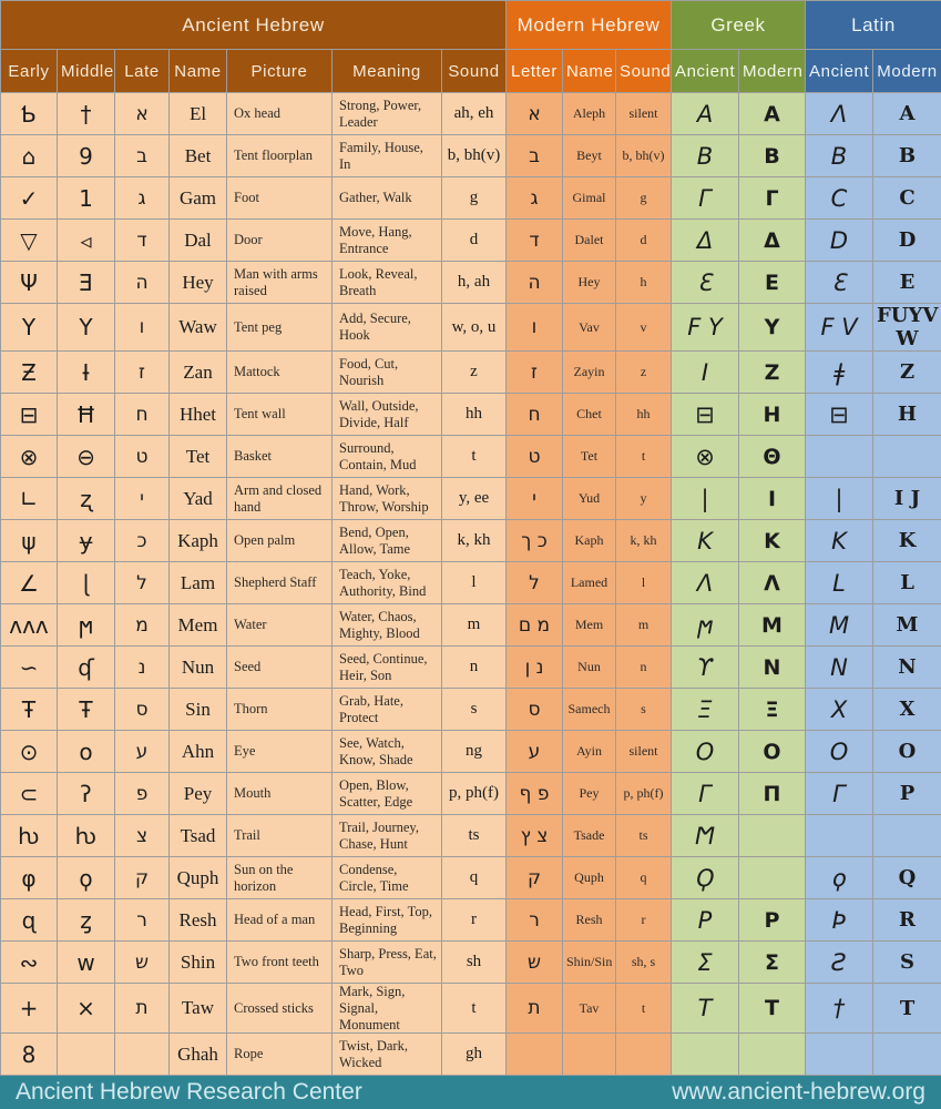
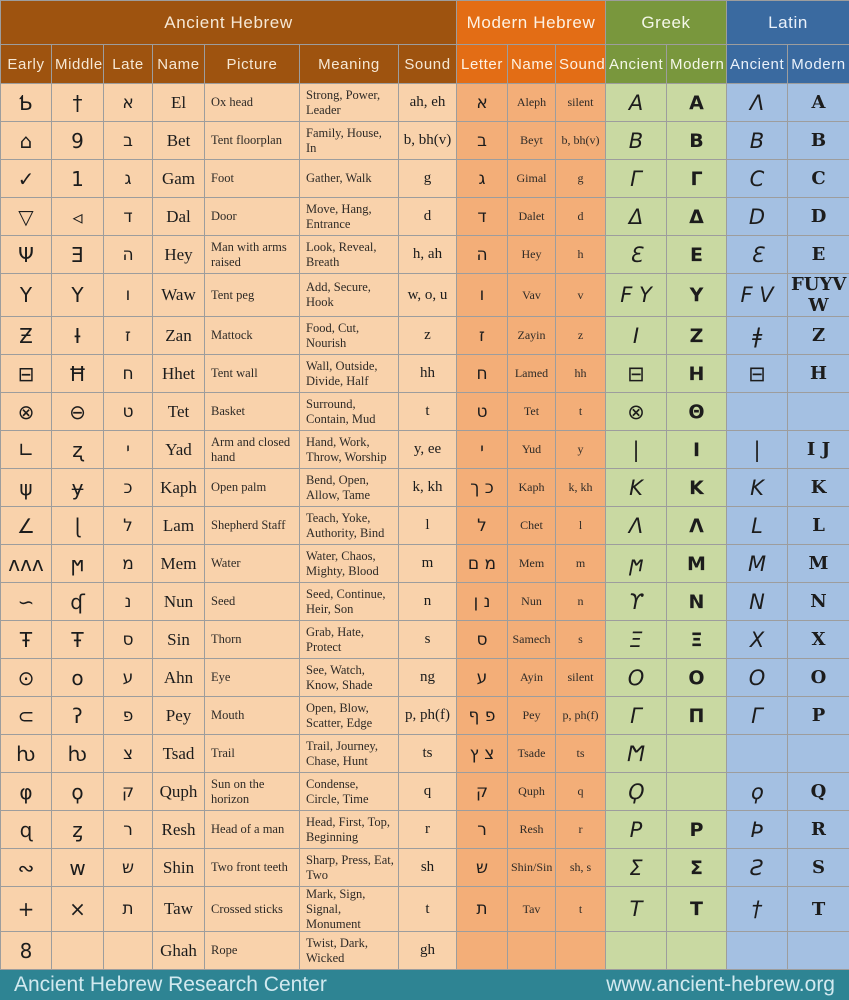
  Ancient Hebrew	Modern Hebrew	Greek	Latin
  Early	Middle	Late	Name	Picture	Meaning	Sound	Letter	Name	Sound	Ancient	Modern	Ancient	Modern
  Ƅ	†	א	El	Ox head	Strong, Power, Leader	ah, eh	א	Aleph	silent	A	Α	Λ	A
  ⌂	9	ב	Bet	Tent floorplan	Family, House, In	b, bh(v)	ב	Beyt	b, bh(v)	B	Β	B	B
  ✓	1	ג	Gam	Foot	Gather, Walk	g	ג	Gimal	g	Γ	Γ	C	C
  ▽	◃	ד	Dal	Door	Move, Hang, Entrance	d	ד	Dalet	d	Δ	Δ	D	D
  Ψ	Ǝ	ה	Hey	Man with arms raised	Look, Reveal, Breath	h, ah	ה	Hey	h	Ɛ	Ε	Ɛ	E
  Y	Y	ו	Waw	Tent peg	Add, Secure, Hook	w, o, u	ו	Vav	v	Ϝ Y	Υ	Ϝ V	FUYV W
  Ƶ	Ɨ	ז	Zan	Mattock	Food, Cut, Nourish	z	ז	Zayin	z	Ι	Ζ	ǂ	Z
- ⊟	Ħ	ח	Hhet	Tent wall	Wall, Outside, Divide, Half	hh	ח	Chet	hh	⊟	Η	⊟	H
+ ⊟	Ħ	ח	Hhet	Tent wall	Wall, Outside, Divide, Half	hh	ח	Lamed	hh	⊟	Η	⊟	H
  ⊗	⊖	ט	Tet	Basket	Surround, Contain, Mud	t	ט	Tet	t	⊗	Θ
  ∟	ʐ	י	Yad	Arm and closed hand	Hand, Work, Throw, Worship	y, ee	י	Yud	y	|	Ι	|	I J
  ψ	ɏ	כ	Kaph	Open palm	Bend, Open, Allow, Tame	k, kh	כ ך	Kaph	k, kh	K	Κ	K	K
- ∠	ɭ	ל	Lam	Shepherd Staff	Teach, Yoke, Authority, Bind	l	ל	Lamed	l	Λ	Λ	L	L
+ ∠	ɭ	ל	Lam	Shepherd Staff	Teach, Yoke, Authority, Bind	l	ל	Chet	l	Λ	Λ	L	L
  ʌʌʌ	ϻ	מ	Mem	Water	Water, Chaos, Mighty, Blood	m	מ ם	Mem	m	ϻ	Μ	M	M
  ∽	ʠ	נ	Nun	Seed	Seed, Continue, Heir, Son	n	נ ן	Nun	n	ϒ	Ν	N	N
  Ŧ	Ŧ	ס	Sin	Thorn	Grab, Hate, Protect	s	ס	Samech	s	Ξ	Ξ	X	X
  ⊙	o	ע	Ahn	Eye	See, Watch, Know, Shade	ng	ע	Ayin	silent	Ο	Ο	O	O
  ⊂	ʔ	פ	Pey	Mouth	Open, Blow, Scatter, Edge	p, ph(f)	פ ף	Pey	p, ph(f)	Γ	Π	Γ	P
  ƕ	ƕ	צ	Tsad	Trail	Trail, Journey, Chase, Hunt	ts	צ ץ	Tsade	ts	Ϻ
  φ	ϙ	ק	Quph	Sun on the horizon	Condense, Circle, Time	q	ק	Quph	q	Ϙ		ϙ	Q
  ɋ	ȥ	ר	Resh	Head of a man	Head, First, Top, Beginning	r	ר	Resh	r	Ρ	Ρ	Þ	R
  ∾	w	ש	Shin	Two front teeth	Sharp, Press, Eat, Two	sh	ש	Shin/Sin	sh, s	Σ	Σ	Ƨ	S
  +	×	ת	Taw	Crossed sticks	Mark, Sign, Signal, Monument	t	ת	Tav	t	Τ	Τ	†	T
  8			Ghah	Rope	Twist, Dark, Wicked	gh
  Ancient Hebrew Research Center
  www.ancient-hebrew.org
